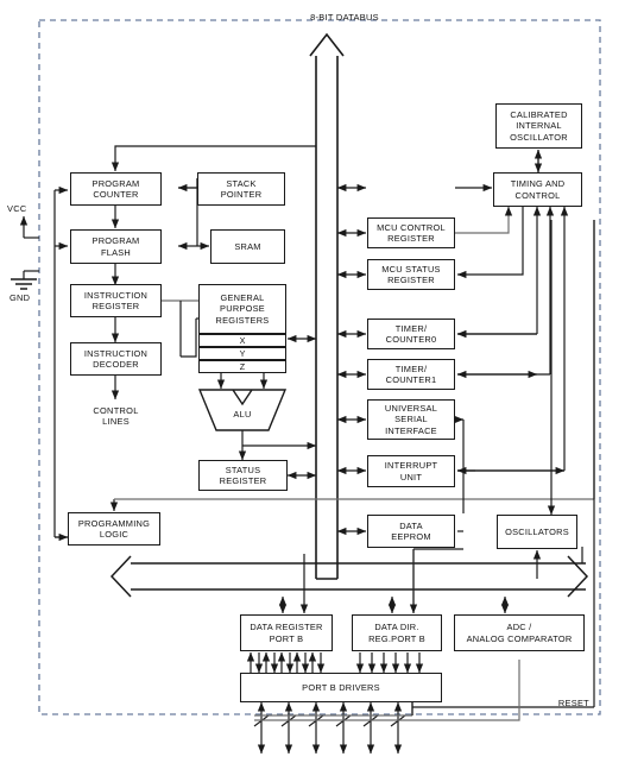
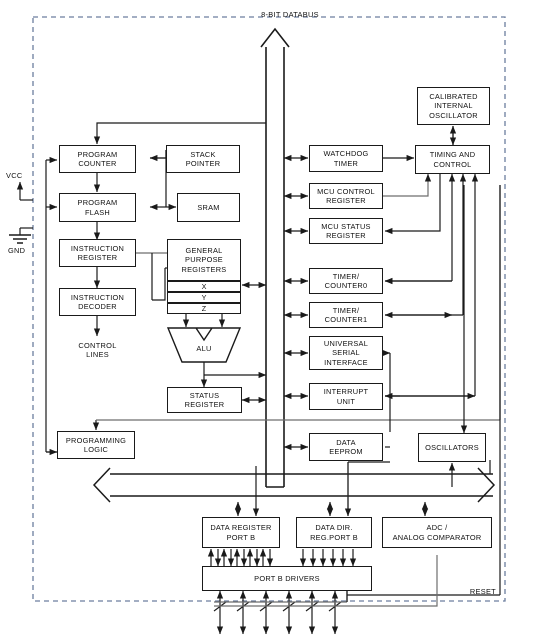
  PROGRAM
  COUNTER
  STACK
  POINTER
  PROGRAM
  FLASH
  SRAM
  INSTRUCTION
  REGISTER
  GENERAL
  PURPOSE
  REGISTERS
  X
  Y
  Z
  INSTRUCTION
  DECODER
  CONTROL
  LINES
  ALU
  STATUS
  REGISTER
  PROGRAMMING
  LOGIC
+ WATCHDOG
+ TIMER
  MCU CONTROL
  REGISTER
  MCU STATUS
  REGISTER
  TIMER/
  COUNTER0
  TIMER/
  COUNTER1
  UNIVERSAL
  SERIAL
  INTERFACE
  INTERRUPT
  UNIT
  DATA
  EEPROM
  CALIBRATED
  INTERNAL
  OSCILLATOR
  TIMING AND
  CONTROL
  OSCILLATORS
  DATA REGISTER
  PORT B
  DATA DIR.
  REG.PORT B
  ADC /
  ANALOG COMPARATOR
  PORT B DRIVERS
  8-BIT DATABUS
  VCC
  GND
  RESET
